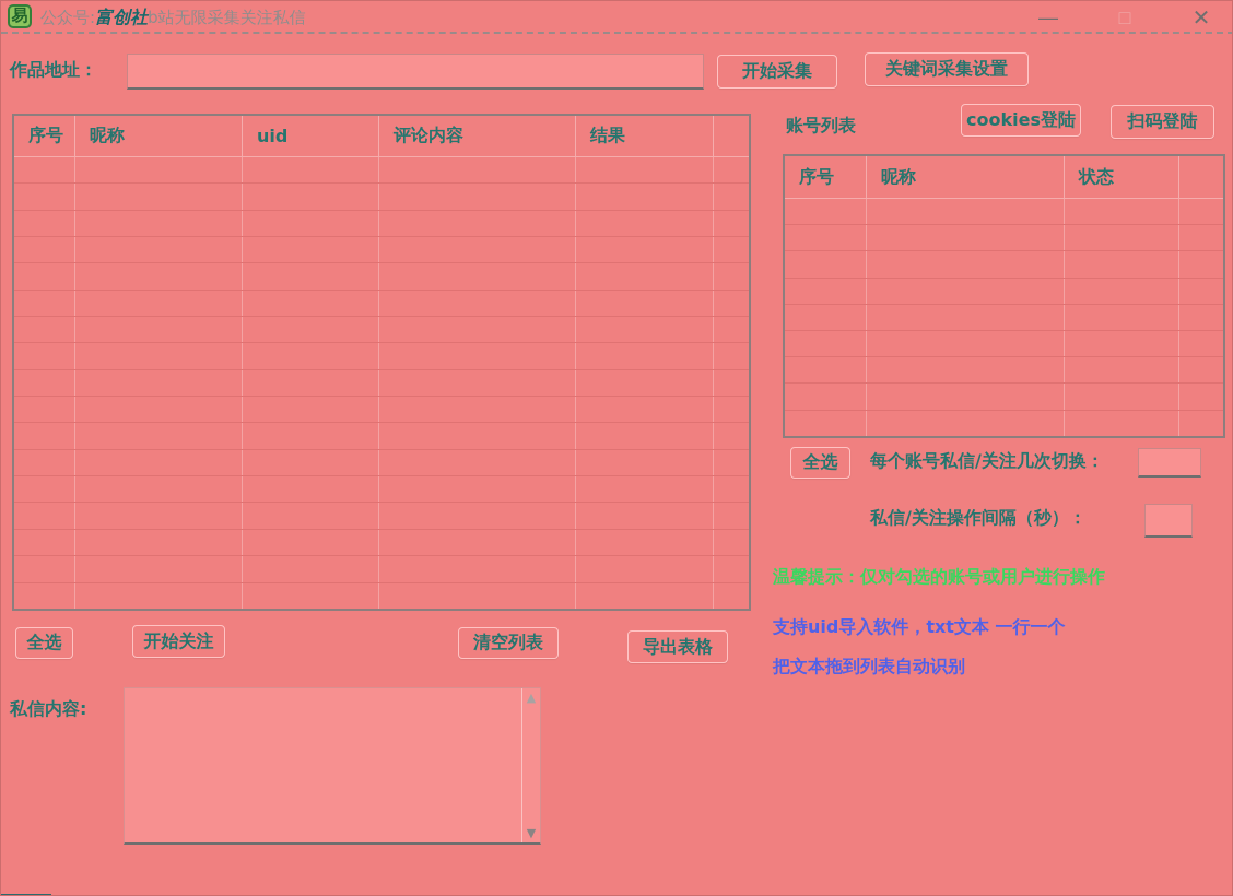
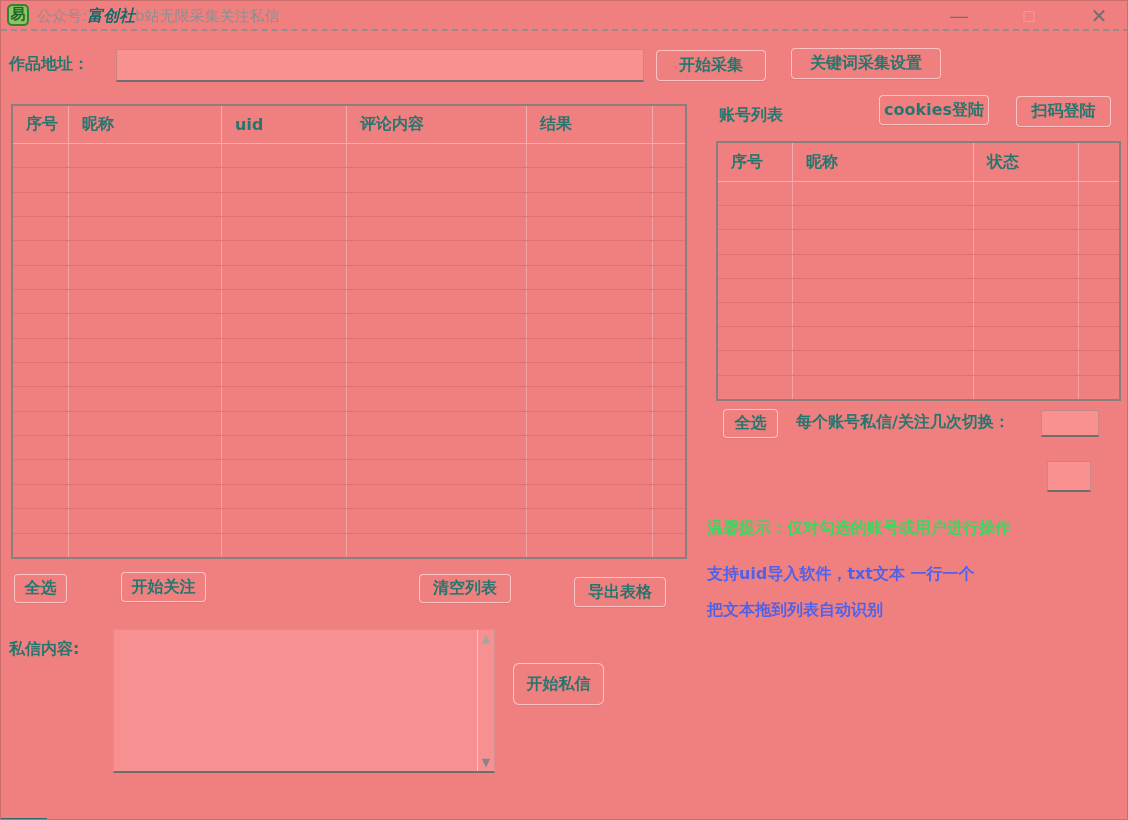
  易
  公众号:富创社b站无限采集关注私信
  —
  □
  ✕
  作品地址：
  开始采集
  关键词采集设置
  序号
  昵称
  uid
  评论内容
  结果
  账号列表
  cookies登陆
  扫码登陆
  序号
  昵称
  状态
  全选
  每个账号私信/关注几次切换：
- 私信/关注操作间隔（秒）：
  温馨提示：仅对勾选的账号或用户进行操作
  支持uid导入软件，txt文本 一行一个
  把文本拖到列表自动识别
  全选
  开始关注
  清空列表
  导出表格
  私信内容:
  ▲
  ▼
+ 开始私信
